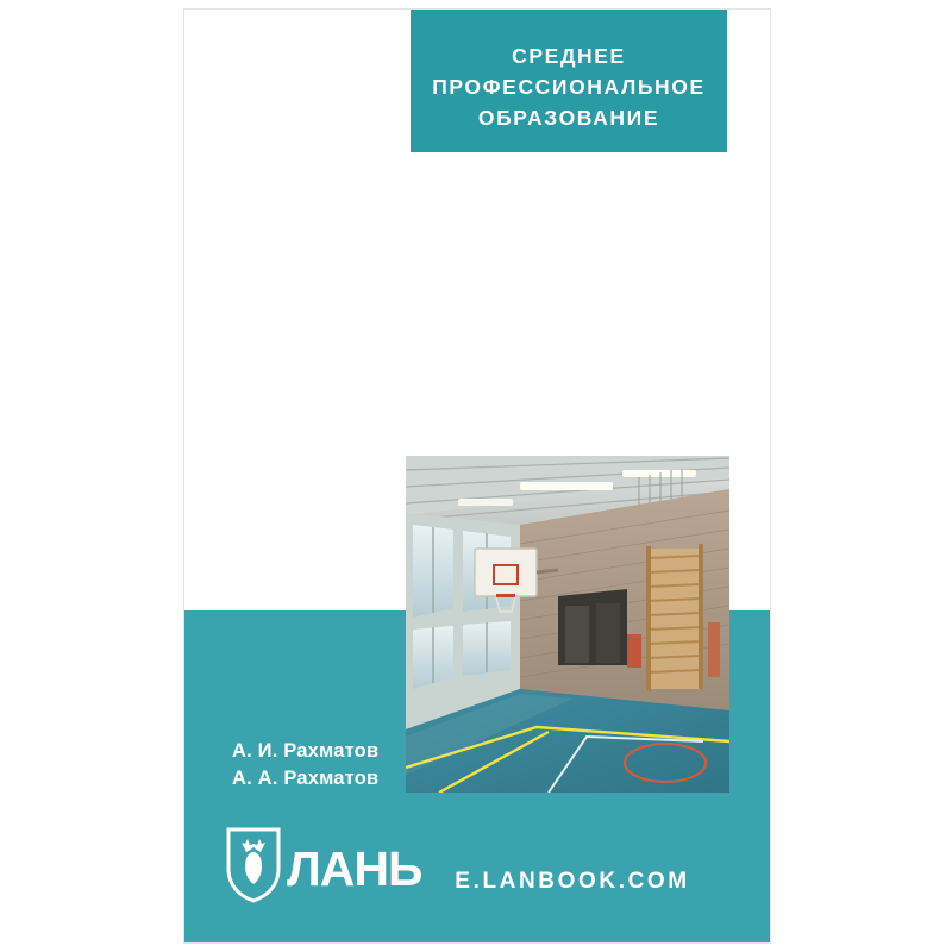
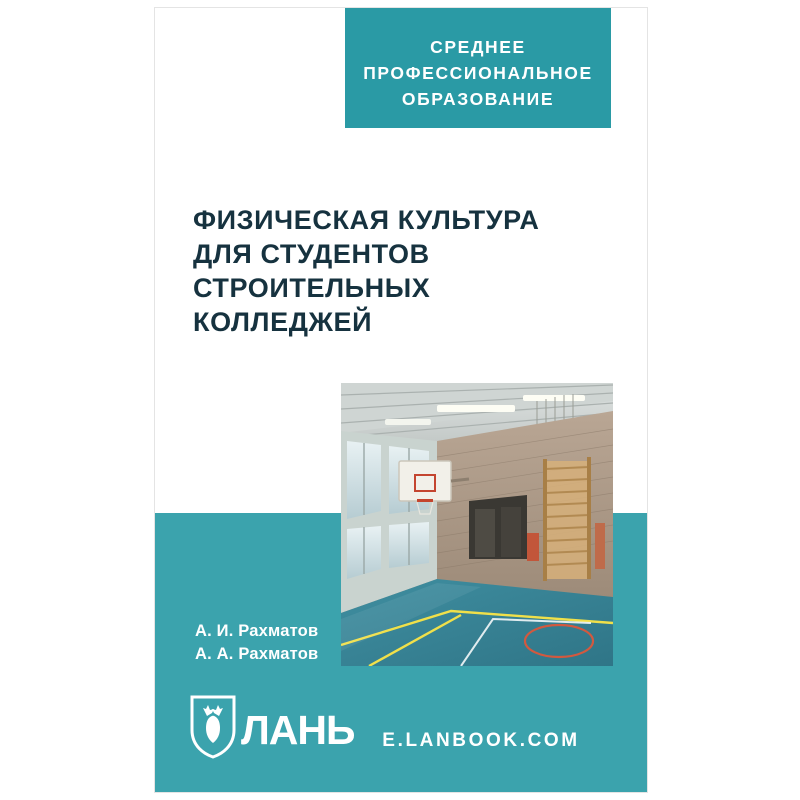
  СРЕДНЕЕ
  ПРОФЕССИОНАЛЬНОЕ
  ОБРАЗОВАНИЕ
+ ФИЗИЧЕСКАЯ КУЛЬТУРА
+ ДЛЯ СТУДЕНТОВ
+ СТРОИТЕЛЬНЫХ КОЛЛЕДЖЕЙ
  А. И. Рахматов
  А. А. Рахматов
  ЛАНЬ
  E.LANBOOK.COM
